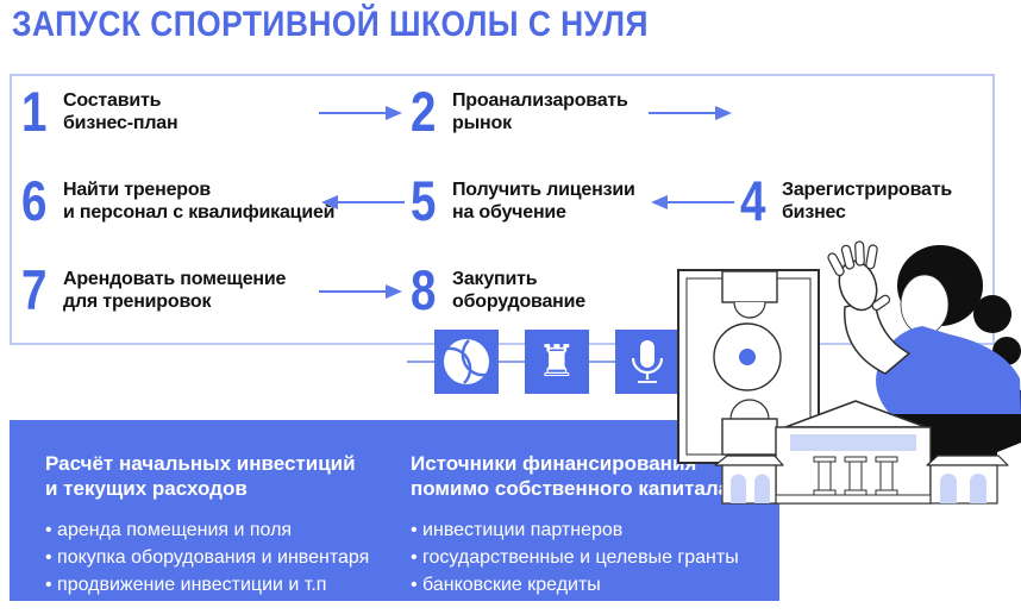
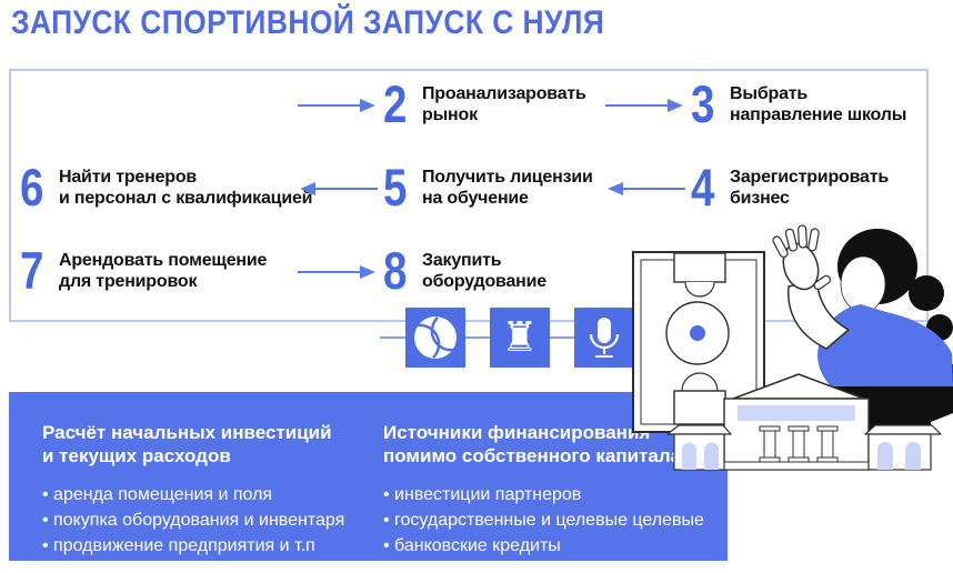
- ЗАПУСК СПОРТИВНОЙ ШКОЛЫ С НУЛЯ
+ ЗАПУСК СПОРТИВНОЙ ЗАПУСК С НУЛЯ
- 1
- Составить
- бизнес-план
  2
  Проанализаровать
  рынок
+ 3
+ Выбрать
+ направление школы
  6
  Найти тренеров
  и персонал с квалификацией
  5
  Получить лицензии
  на обучение
  4
  Зарегистрировать
  бизнес
  7
  Арендовать помещение
  для тренировок
  8
  Закупить
  оборудование
  ♜
  Расчёт начальных инвестиций
  и текущих расходов
  • аренда помещения и поля
  • покупка оборудования и инвентаря
- • продвижение инвестиции и т.п
+ • продвижение предприятия и т.п
  Источники финансирован
  помимо собственного капитал
  • инвестиции партнеров
- • государственные и целевые гранты
+ • государственные и целевые целевые
  • банковские кредиты
